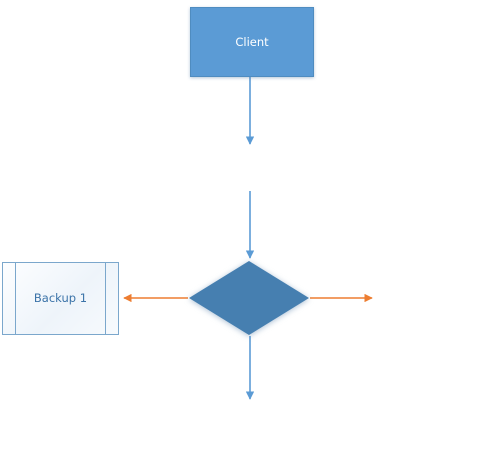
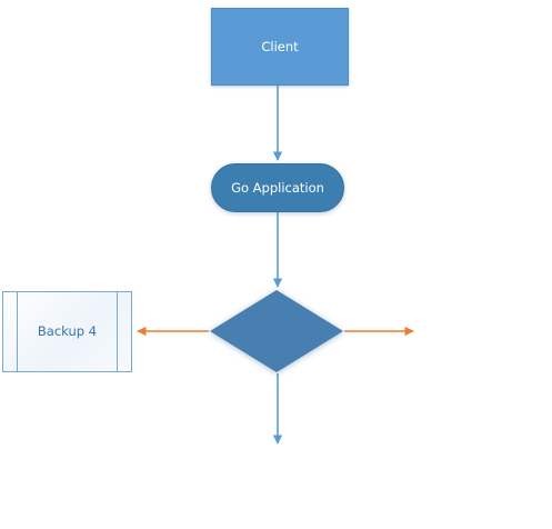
  Client
+ Go Application
- Backup 1
+ Backup 4
